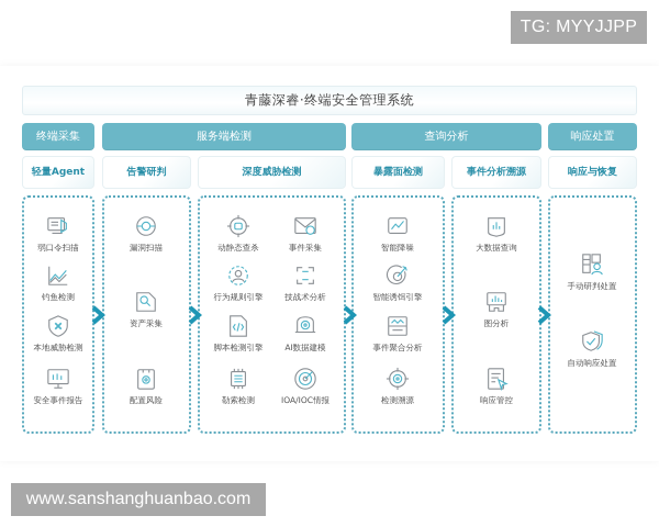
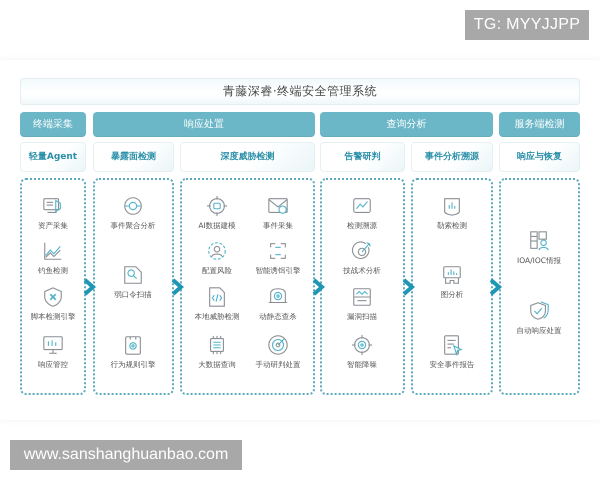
  TG: MYYJJPP
  青藤深睿·终端安全管理系统
  终端采集
- 服务端检测
+ 响应处置
  查询分析
- 响应处置
+ 服务端检测
  轻量Agent
- 告警研判
+ 暴露面检测
  深度威胁检测
- 暴露面检测
+ 告警研判
  事件分析溯源
  响应与恢复
- 弱口令扫描
+ 资产采集
  钓鱼检测
- 本地威胁检测
+ 脚本检测引擎
- 安全事件报告
+ 响应管控
- 漏洞扫描
+ 事件聚合分析
- 资产采集
+ 弱口令扫描
- 配置风险
+ 行为规则引擎
- 动静态查杀
+ AI数据建模
  事件采集
- 行为规则引擎
+ 配置风险
- 技战术分析
+ 智能诱饵引擎
- 脚本检测引擎
+ 本地威胁检测
- AI数据建模
+ 动静态查杀
- 勒索检测
+ 大数据查询
- IOA/IOC情报
+ 手动研判处置
- 智能降噪
+ 检测溯源
- 智能诱饵引擎
+ 技战术分析
- 事件聚合分析
+ 漏洞扫描
- 检测溯源
+ 智能降噪
- 大数据查询
+ 勒索检测
  图分析
- 响应管控
+ 安全事件报告
- 手动研判处置
+ IOA/IOC情报
  自动响应处置
  www.sanshanghuanbao.com
